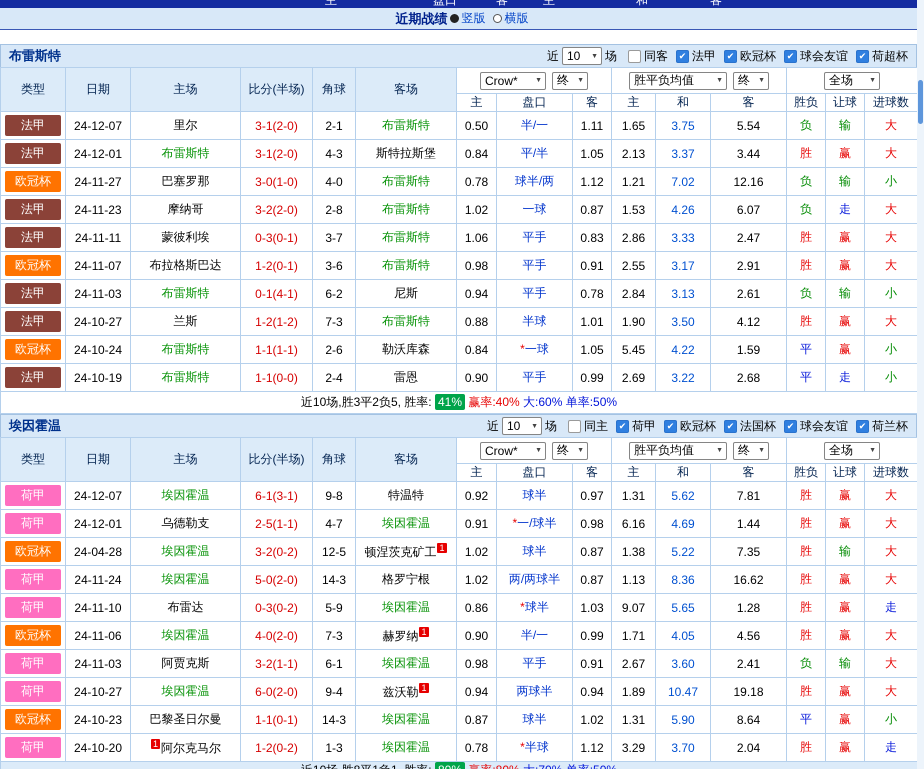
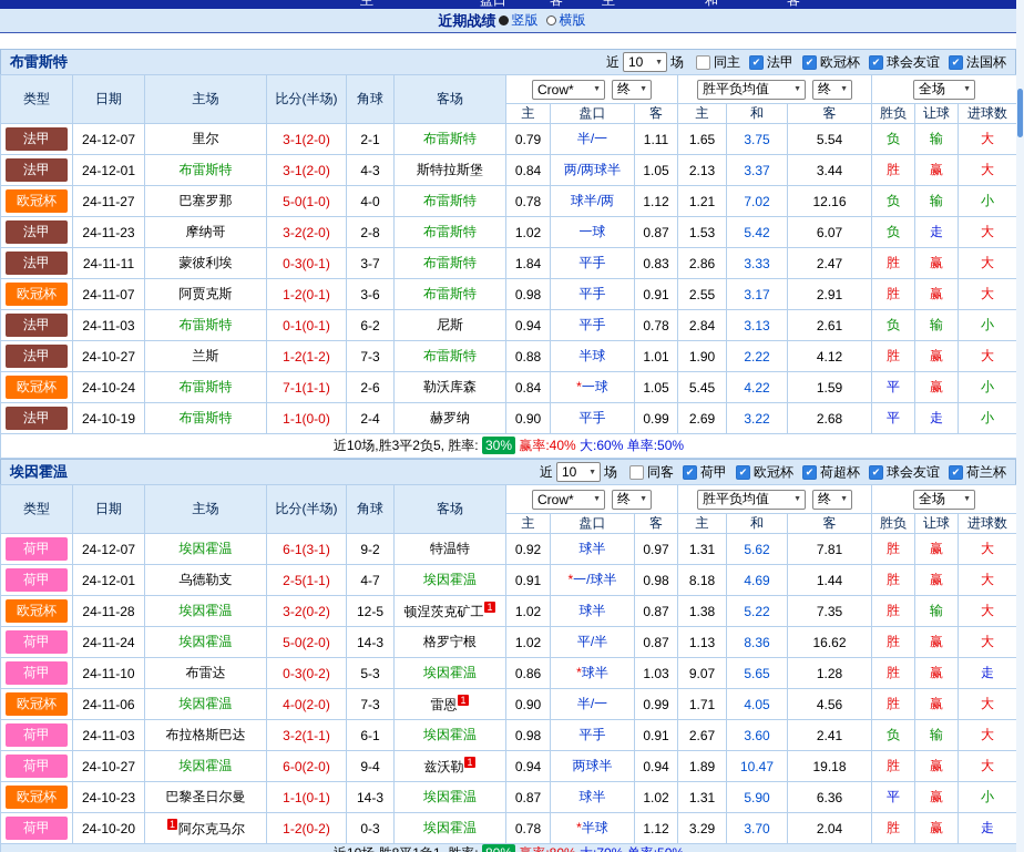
  主
  盘口
  客
  主
  和
  客
  近期战绩
  竖版 横版
  布雷斯特
  近
  10
  场
- 同客
+ 同主
  ✔
  法甲
  ✔
  欧冠杯
  ✔
  球会友谊
  ✔
- 荷超杯
+ 法国杯
  类型	日期	主场	比分(半场)	角球	客场	Crow* 终	胜平负均值 终	全场
  主	盘口	客	主	和	客	胜负	让球	进球数
- 法甲	24-12-07	里尔	3-1(2-0)	2-1	布雷斯特	0.50	半/一	1.11	1.65	3.75	5.54	负	输	大
+ 法甲	24-12-07	里尔	3-1(2-0)	2-1	布雷斯特	0.79	半/一	1.11	1.65	3.75	5.54	负	输	大
- 法甲	24-12-01	布雷斯特	3-1(2-0)	4-3	斯特拉斯堡	0.84	平/半	1.05	2.13	3.37	3.44	胜	赢	大
+ 法甲	24-12-01	布雷斯特	3-1(2-0)	4-3	斯特拉斯堡	0.84	两/两球半	1.05	2.13	3.37	3.44	胜	赢	大
- 欧冠杯	24-11-27	巴塞罗那	3-0(1-0)	4-0	布雷斯特	0.78	球半/两	1.12	1.21	7.02	12.16	负	输	小
+ 欧冠杯	24-11-27	巴塞罗那	5-0(1-0)	4-0	布雷斯特	0.78	球半/两	1.12	1.21	7.02	12.16	负	输	小
- 法甲	24-11-23	摩纳哥	3-2(2-0)	2-8	布雷斯特	1.02	一球	0.87	1.53	4.26	6.07	负	走	大
+ 法甲	24-11-23	摩纳哥	3-2(2-0)	2-8	布雷斯特	1.02	一球	0.87	1.53	5.42	6.07	负	走	大
- 法甲	24-11-11	蒙彼利埃	0-3(0-1)	3-7	布雷斯特	1.06	平手	0.83	2.86	3.33	2.47	胜	赢	大
+ 法甲	24-11-11	蒙彼利埃	0-3(0-1)	3-7	布雷斯特	1.84	平手	0.83	2.86	3.33	2.47	胜	赢	大
- 欧冠杯	24-11-07	布拉格斯巴达	1-2(0-1)	3-6	布雷斯特	0.98	平手	0.91	2.55	3.17	2.91	胜	赢	大
+ 欧冠杯	24-11-07	阿贾克斯	1-2(0-1)	3-6	布雷斯特	0.98	平手	0.91	2.55	3.17	2.91	胜	赢	大
- 法甲	24-11-03	布雷斯特	0-1(4-1)	6-2	尼斯	0.94	平手	0.78	2.84	3.13	2.61	负	输	小
+ 法甲	24-11-03	布雷斯特	0-1(0-1)	6-2	尼斯	0.94	平手	0.78	2.84	3.13	2.61	负	输	小
- 法甲	24-10-27	兰斯	1-2(1-2)	7-3	布雷斯特	0.88	半球	1.01	1.90	3.50	4.12	胜	赢	大
+ 法甲	24-10-27	兰斯	1-2(1-2)	7-3	布雷斯特	0.88	半球	1.01	1.90	2.22	4.12	胜	赢	大
- 欧冠杯	24-10-24	布雷斯特	1-1(1-1)	2-6	勒沃库森	0.84	*一球	1.05	5.45	4.22	1.59	平	赢	小
+ 欧冠杯	24-10-24	布雷斯特	7-1(1-1)	2-6	勒沃库森	0.84	*一球	1.05	5.45	4.22	1.59	平	赢	小
- 法甲	24-10-19	布雷斯特	1-1(0-0)	2-4	雷恩	0.90	平手	0.99	2.69	3.22	2.68	平	走	小
+ 法甲	24-10-19	布雷斯特	1-1(0-0)	2-4	赫罗纳	0.90	平手	0.99	2.69	3.22	2.68	平	走	小
- 近10场,胜3平2负5, 胜率: 41% 赢率:40% 大:60% 单率:50%
+ 近10场,胜3平2负5, 胜率: 30% 赢率:40% 大:60% 单率:50%
  埃因霍温
  近
  10
  场
- 同主
+ 同客
  ✔
  荷甲
  ✔
  欧冠杯
  ✔
- 法国杯
+ 荷超杯
  ✔
  球会友谊
  ✔
  荷兰杯
  类型	日期	主场	比分(半场)	角球	客场	Crow* 终	胜平负均值 终	全场
  主	盘口	客	主	和	客	胜负	让球	进球数
- 荷甲	24-12-07	埃因霍温	6-1(3-1)	9-8	特温特	0.92	球半	0.97	1.31	5.62	7.81	胜	赢	大
+ 荷甲	24-12-07	埃因霍温	6-1(3-1)	9-2	特温特	0.92	球半	0.97	1.31	5.62	7.81	胜	赢	大
- 荷甲	24-12-01	乌德勒支	2-5(1-1)	4-7	埃因霍温	0.91	*一/球半	0.98	6.16	4.69	1.44	胜	赢	大
+ 荷甲	24-12-01	乌德勒支	2-5(1-1)	4-7	埃因霍温	0.91	*一/球半	0.98	8.18	4.69	1.44	胜	赢	大
- 欧冠杯	24-04-28	埃因霍温	3-2(0-2)	12-5	顿涅茨克矿工 1	1.02	球半	0.87	1.38	5.22	7.35	胜	输	大
+ 欧冠杯	24-11-28	埃因霍温	3-2(0-2)	12-5	顿涅茨克矿工 1	1.02	球半	0.87	1.38	5.22	7.35	胜	输	大
- 荷甲	24-11-24	埃因霍温	5-0(2-0)	14-3	格罗宁根	1.02	两/两球半	0.87	1.13	8.36	16.62	胜	赢	大
+ 荷甲	24-11-24	埃因霍温	5-0(2-0)	14-3	格罗宁根	1.02	平/半	0.87	1.13	8.36	16.62	胜	赢	大
- 荷甲	24-11-10	布雷达	0-3(0-2)	5-9	埃因霍温	0.86	*球半	1.03	9.07	5.65	1.28	胜	赢	走
+ 荷甲	24-11-10	布雷达	0-3(0-2)	5-3	埃因霍温	0.86	*球半	1.03	9.07	5.65	1.28	胜	赢	走
- 欧冠杯	24-11-06	埃因霍温	4-0(2-0)	7-3	赫罗纳 1	0.90	半/一	0.99	1.71	4.05	4.56	胜	赢	大
+ 欧冠杯	24-11-06	埃因霍温	4-0(2-0)	7-3	雷恩 1	0.90	半/一	0.99	1.71	4.05	4.56	胜	赢	大
- 荷甲	24-11-03	阿贾克斯	3-2(1-1)	6-1	埃因霍温	0.98	平手	0.91	2.67	3.60	2.41	负	输	大
+ 荷甲	24-11-03	布拉格斯巴达	3-2(1-1)	6-1	埃因霍温	0.98	平手	0.91	2.67	3.60	2.41	负	输	大
  荷甲	24-10-27	埃因霍温	6-0(2-0)	9-4	兹沃勒 1	0.94	两球半	0.94	1.89	10.47	19.18	胜	赢	大
- 欧冠杯	24-10-23	巴黎圣日尔曼	1-1(0-1)	14-3	埃因霍温	0.87	球半	1.02	1.31	5.90	8.64	平	赢	小
+ 欧冠杯	24-10-23	巴黎圣日尔曼	1-1(0-1)	14-3	埃因霍温	0.87	球半	1.02	1.31	5.90	6.36	平	赢	小
- 荷甲	24-10-20	1 阿尔克马尔	1-2(0-2)	1-3	埃因霍温	0.78	*半球	1.12	3.29	3.70	2.04	胜	赢	走
+ 荷甲	24-10-20	1 阿尔克马尔	1-2(0-2)	0-3	埃因霍温	0.78	*半球	1.12	3.29	3.70	2.04	胜	赢	走
